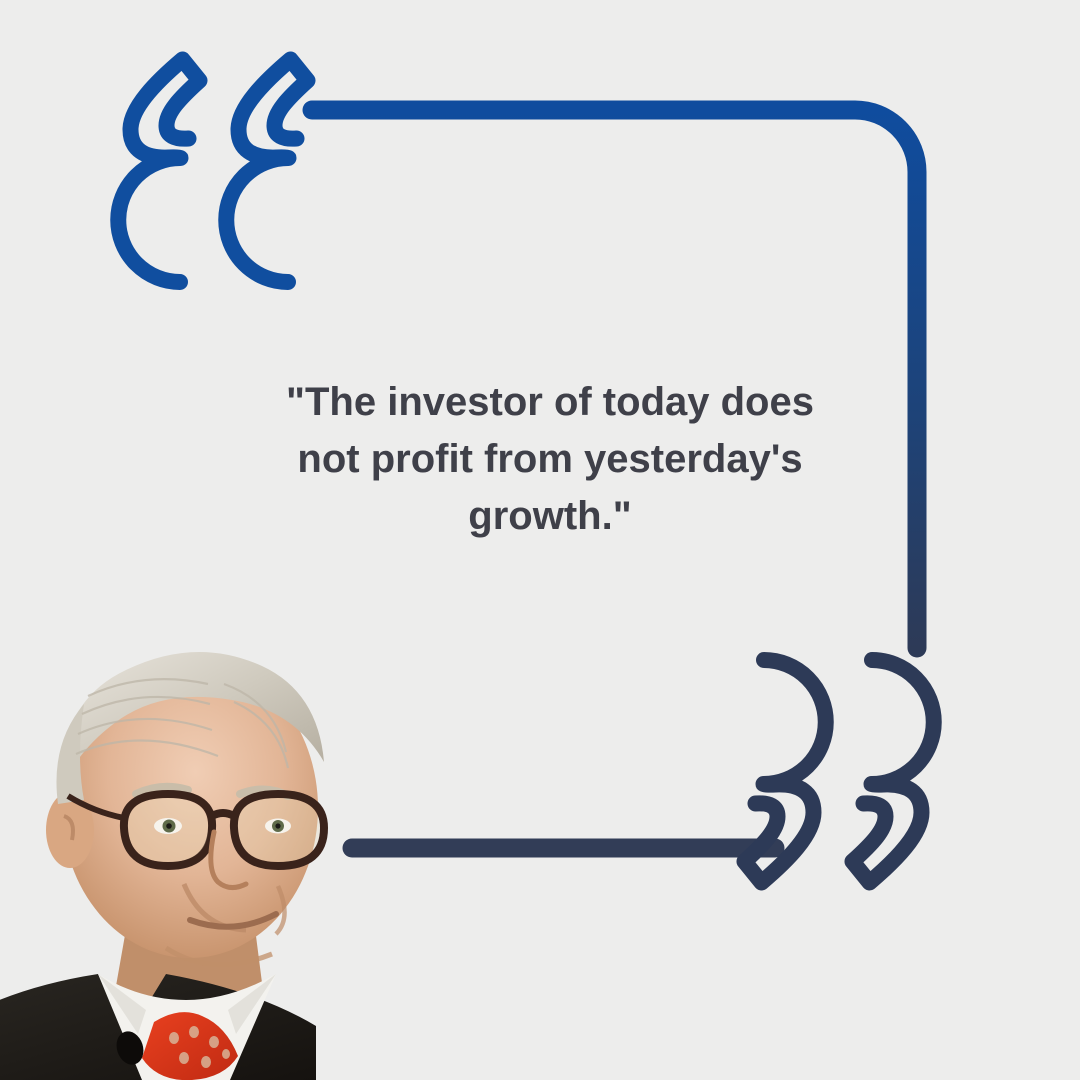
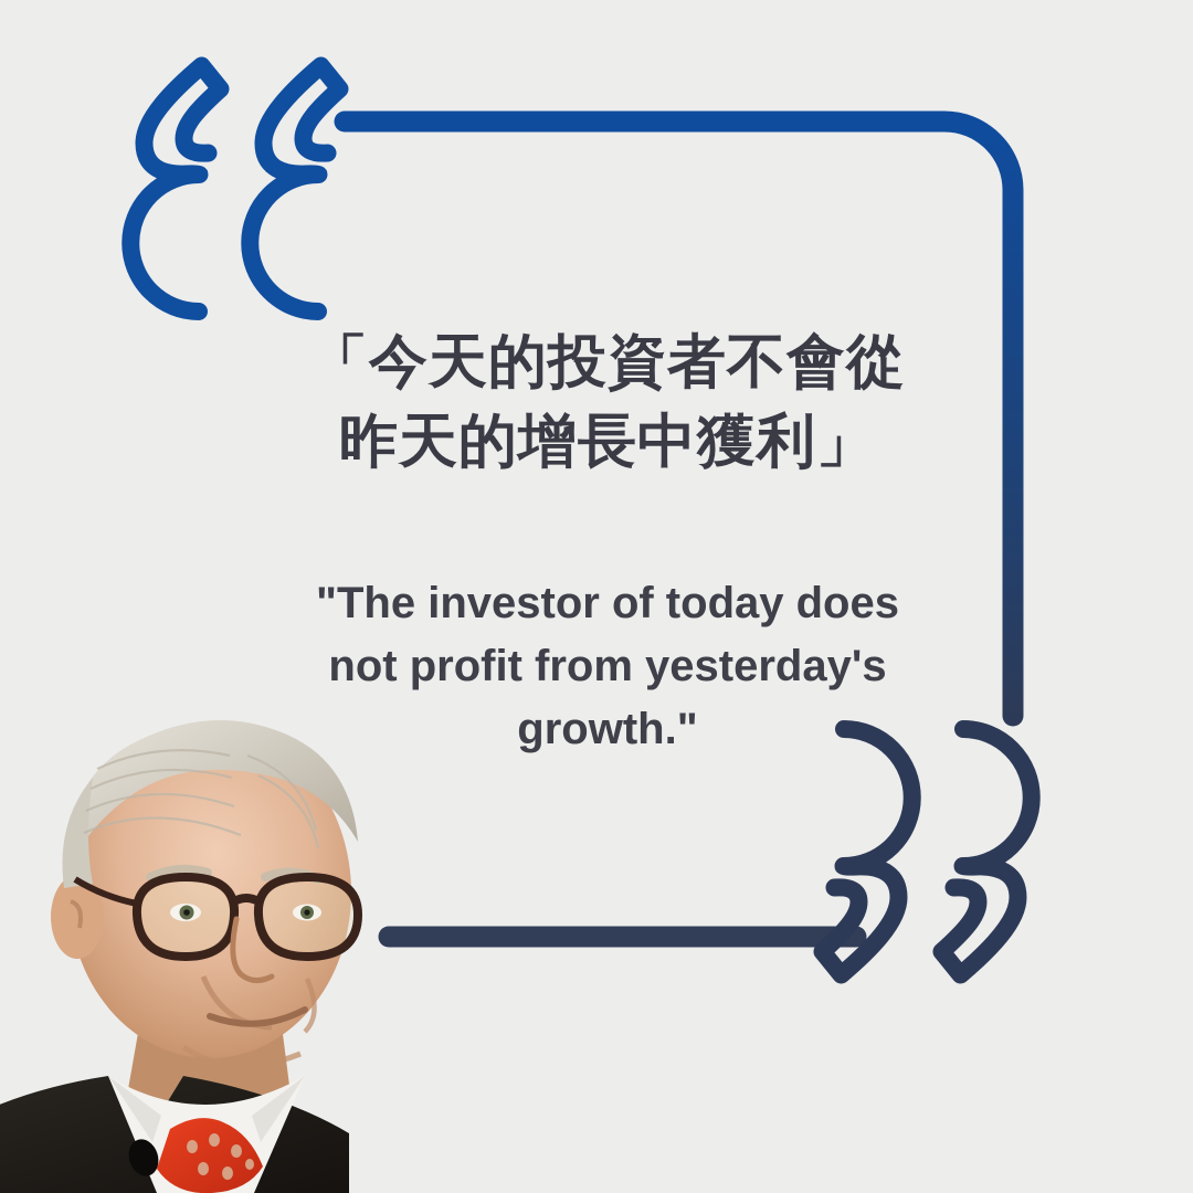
+ 「今天的投資者不會從
+ 昨天的增長中獲利」
  "The investor of today does
  not profit from yesterday's
  growth."
